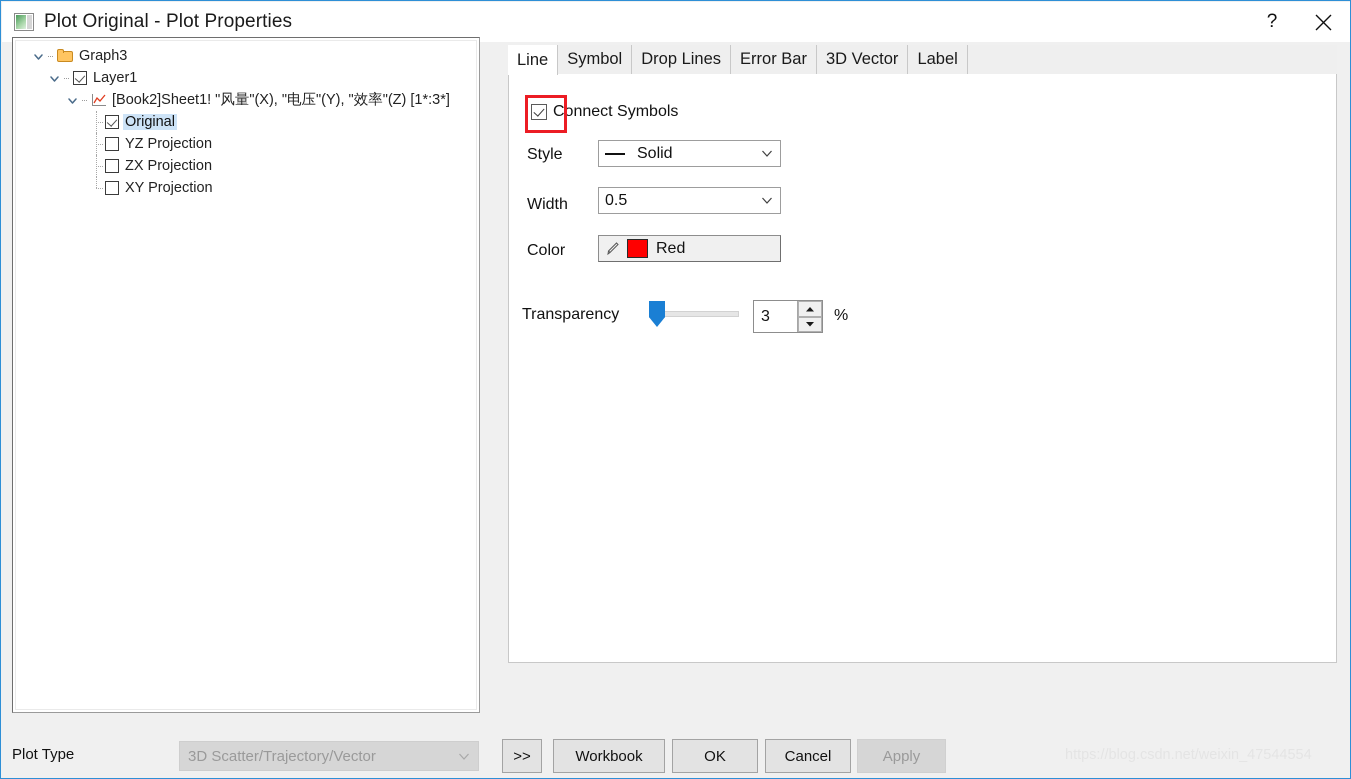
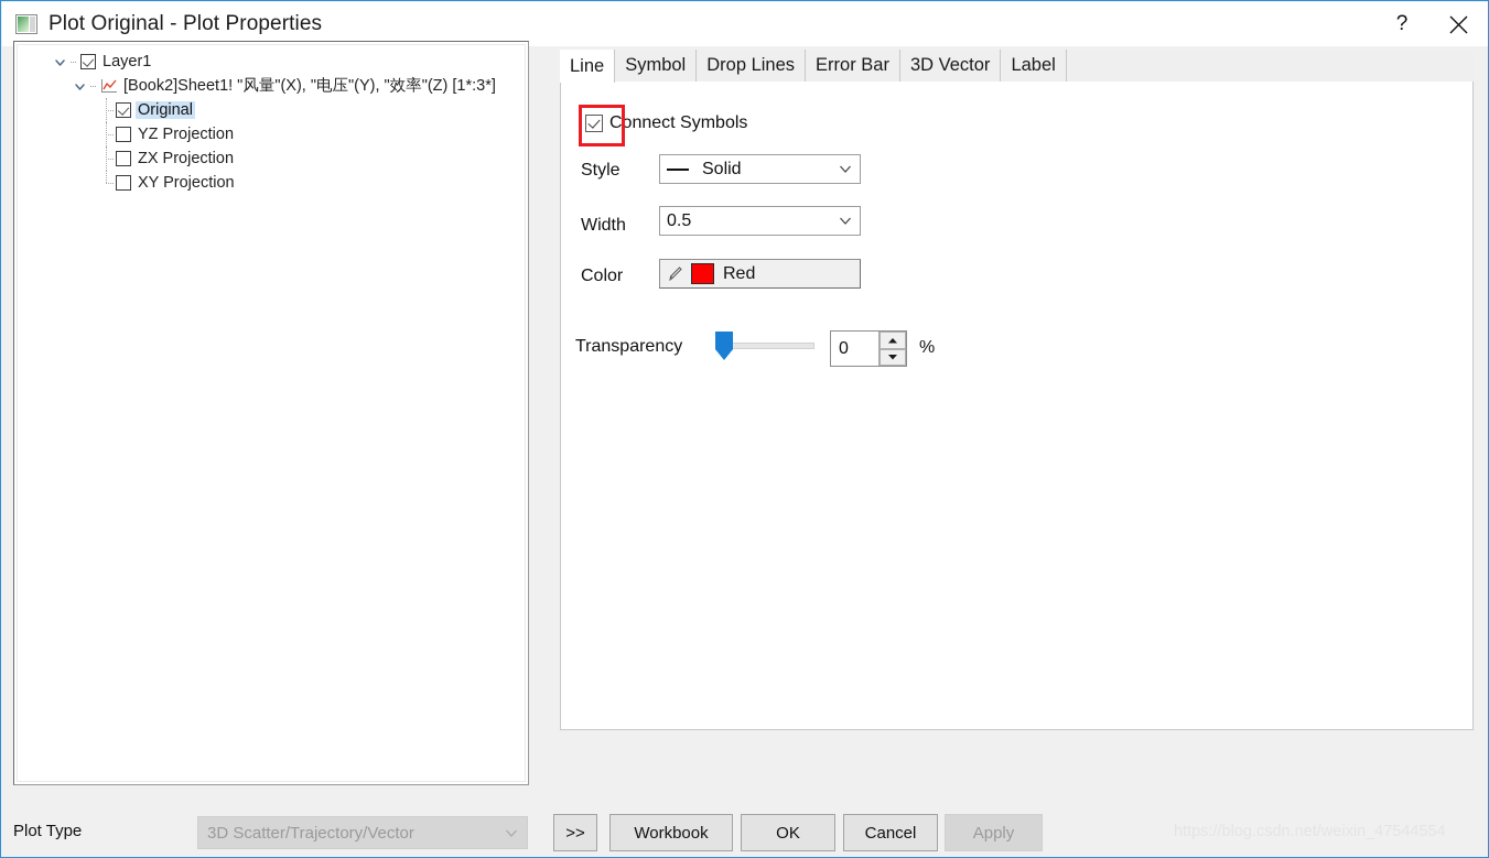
  Plot Original - Plot Properties
  ?
- Graph3
  Layer1
  [Book2]Sheet1! "风量"(X), "电压"(Y), "效率"(Z) [1*:3*]
  Original
  YZ Projection
  ZX Projection
  XY Projection
  Line
  Symbol
  Drop Lines
  Error Bar
  3D Vector
  Label
  Connect Symbols
  Style
  Solid
  Width
  0.5
  Color
  Red
  Transparency
- 3
+ 0
  %
  Plot Type
  3D Scatter/Trajectory/Vector
  >>
  Workbook
  OK
  Cancel
  Apply
